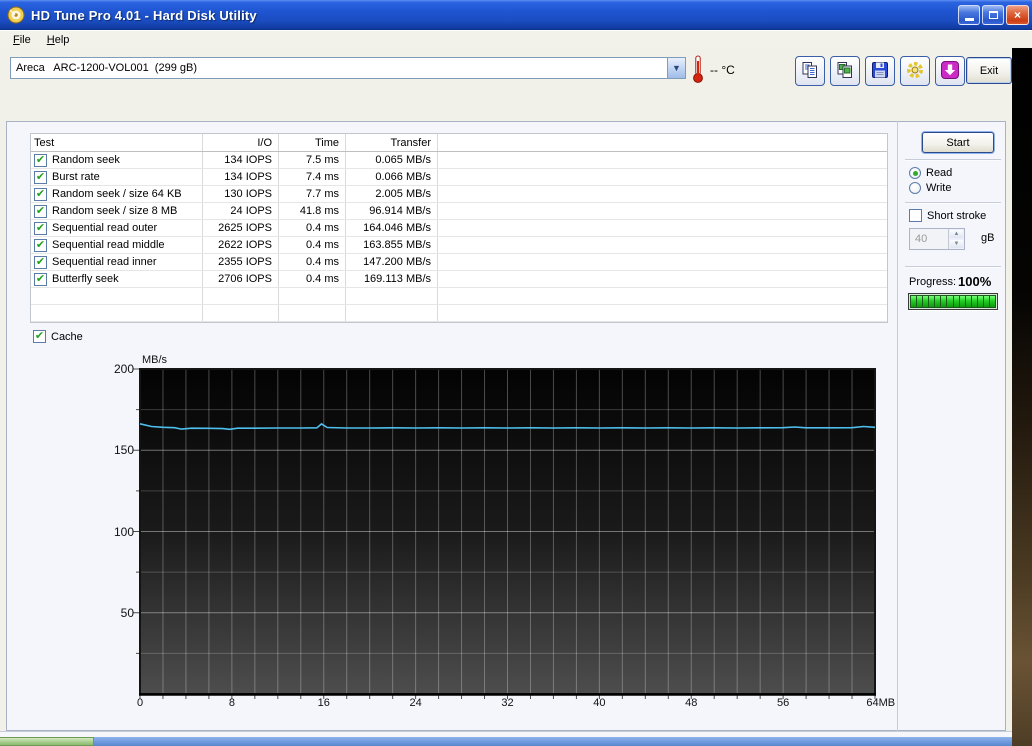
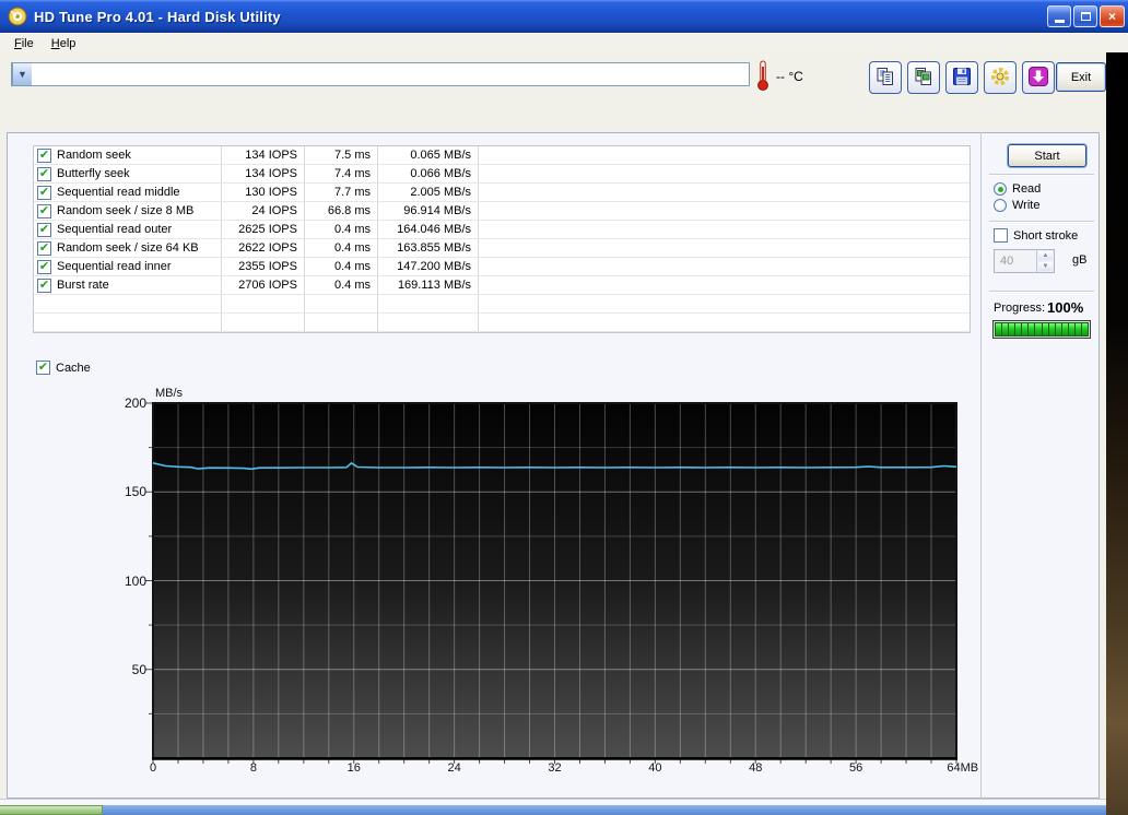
  HD Tune Pro 4.01 - Hard Disk Utility
  ×
  File
  Help
- Areca ARC-1200-VOL001 (299 gB)
  ▼
  -- °C
  Exit
- Test
- I/O
- Time
- Transfer
  ✔
  Random seek
  134 IOPS
  7.5 ms
  0.065 MB/s
  ✔
- Burst rate
+ Butterfly seek
  134 IOPS
  7.4 ms
  0.066 MB/s
  ✔
- Random seek / size 64 KB
+ Sequential read middle
  130 IOPS
  7.7 ms
  2.005 MB/s
  ✔
  Random seek / size 8 MB
  24 IOPS
- 41.8 ms
+ 66.8 ms
  96.914 MB/s
  ✔
  Sequential read outer
  2625 IOPS
  0.4 ms
  164.046 MB/s
  ✔
- Sequential read middle
+ Random seek / size 64 KB
  2622 IOPS
  0.4 ms
  163.855 MB/s
  ✔
  Sequential read inner
  2355 IOPS
  0.4 ms
  147.200 MB/s
  ✔
- Butterfly seek
+ Burst rate
  2706 IOPS
  0.4 ms
  169.113 MB/s
  Start
  Read
  Write
  Short stroke
  40
  gB
  Progress:
  100%
  ✔
  Cache
  MB/s
  0
  8
  16
  24
  32
  40
  48
  56
  64MB
  50
  100
  150
  200
